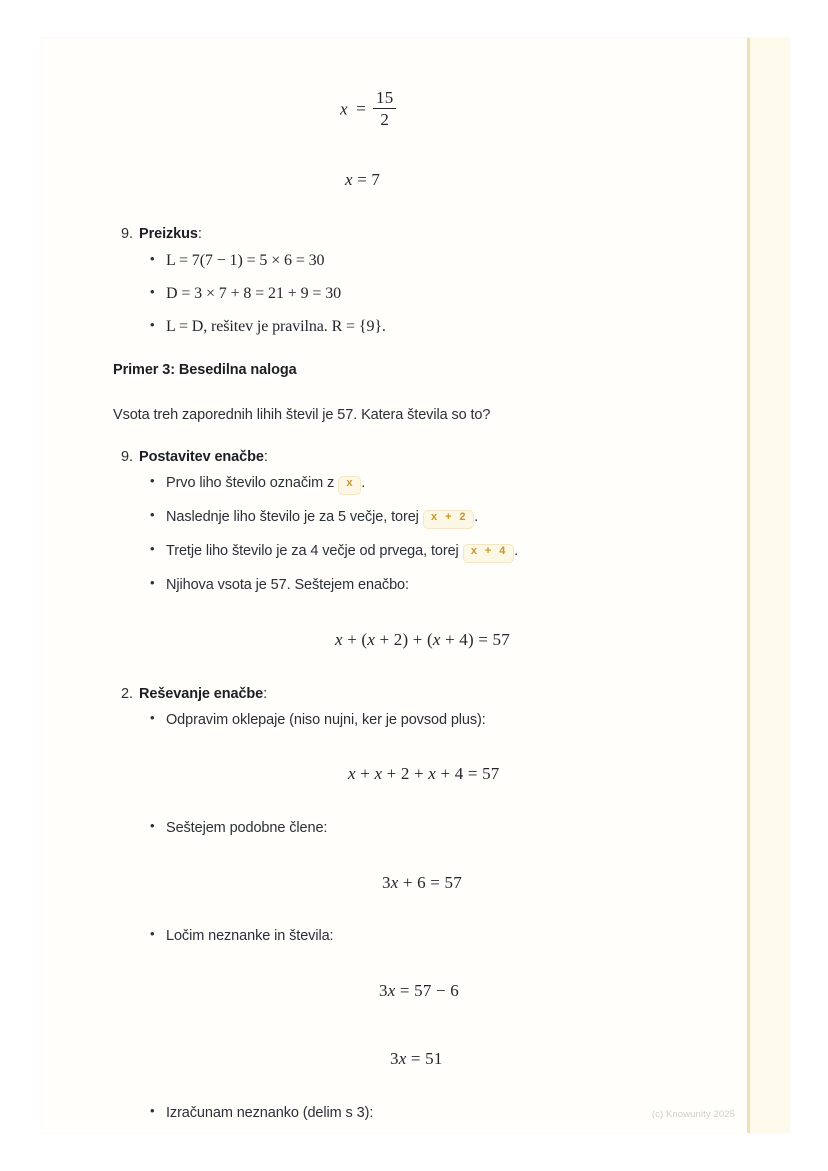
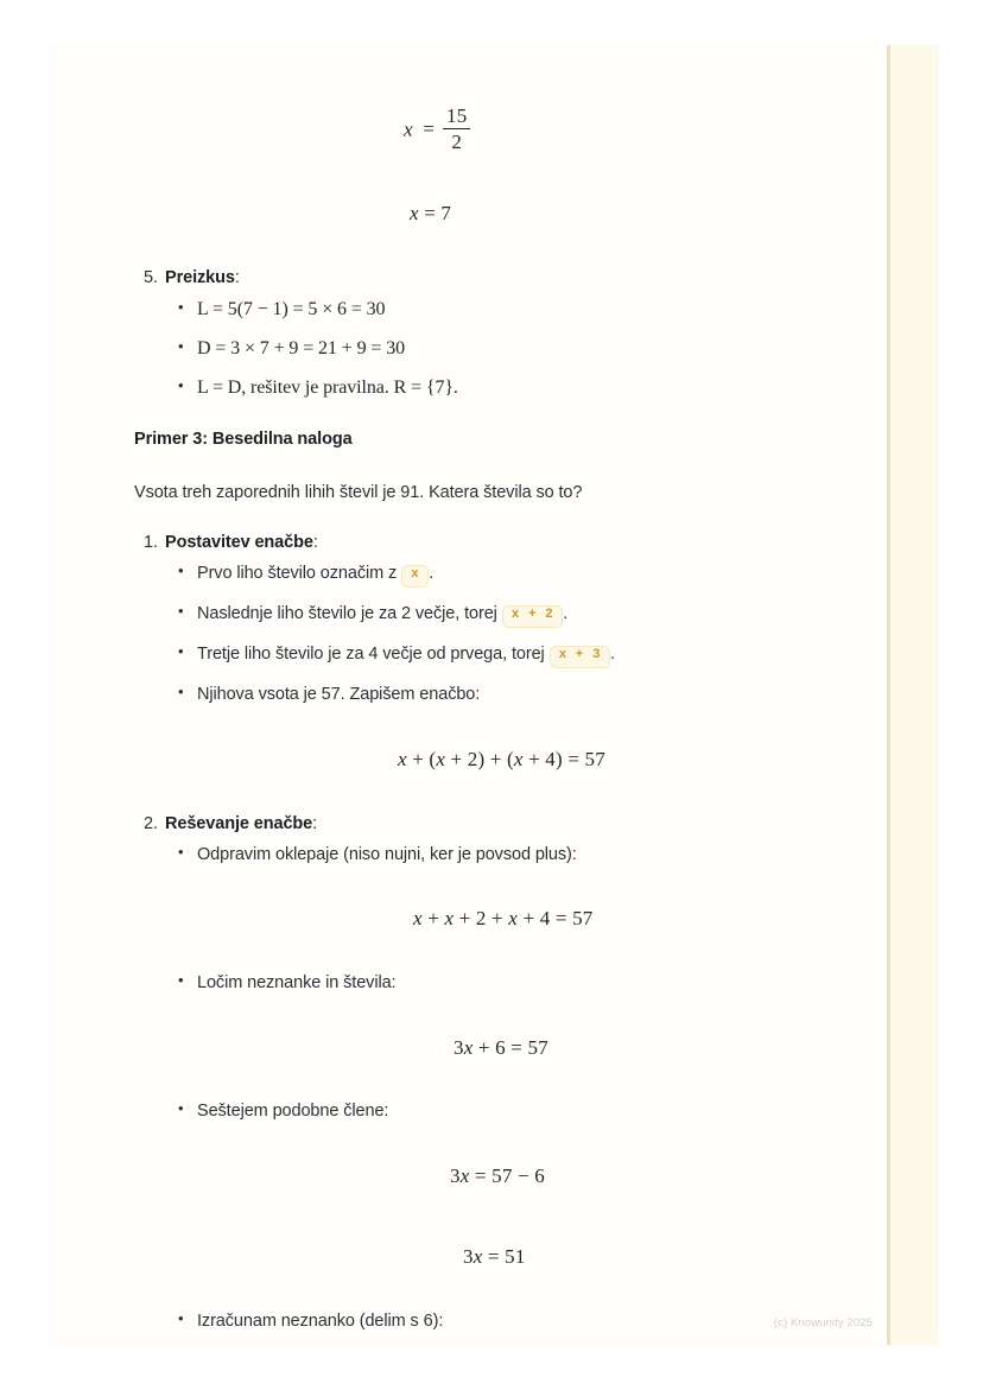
  x =
  15
  2
  x = 7
- 9. Preizkus:
+ 5. Preizkus:
  •
- L = 7(7 − 1) = 5 × 6 = 30
+ L = 5(7 − 1) = 5 × 6 = 30
  •
- D = 3 × 7 + 8 = 21 + 9 = 30
+ D = 3 × 7 + 9 = 21 + 9 = 30
  •
- L = D, rešitev je pravilna. R = {9}.
+ L = D, rešitev je pravilna. R = {7}.
  Primer 3: Besedilna naloga
- Vsota treh zaporednih lihih števil je 57. Katera števila so to?
+ Vsota treh zaporednih lihih števil je 91. Katera števila so to?
- 9. Postavitev enačbe:
+ 1. Postavitev enačbe:
  •
  Prvo liho število označim z x .
  •
- Naslednje liho število je za 5 večje, torej x + 2 .
+ Naslednje liho število je za 2 večje, torej x + 2 .
  •
- Tretje liho število je za 4 večje od prvega, torej x + 4 .
+ Tretje liho število je za 4 večje od prvega, torej x + 3 .
  •
- Njihova vsota je 57. Seštejem enačbo:
+ Njihova vsota je 57. Zapišem enačbo:
  x + (x + 2) + (x + 4) = 57
  2. Reševanje enačbe:
  •
  Odpravim oklepaje (niso nujni, ker je povsod plus):
  x + x + 2 + x + 4 = 57
  •
- Seštejem podobne člene:
+ Ločim neznanke in števila:
  3x + 6 = 57
  •
- Ločim neznanke in števila:
+ Seštejem podobne člene:
  3x = 57 − 6
  3x = 51
  •
- Izračunam neznanko (delim s 3):
+ Izračunam neznanko (delim s 6):
  (c) Knowunity 2025
